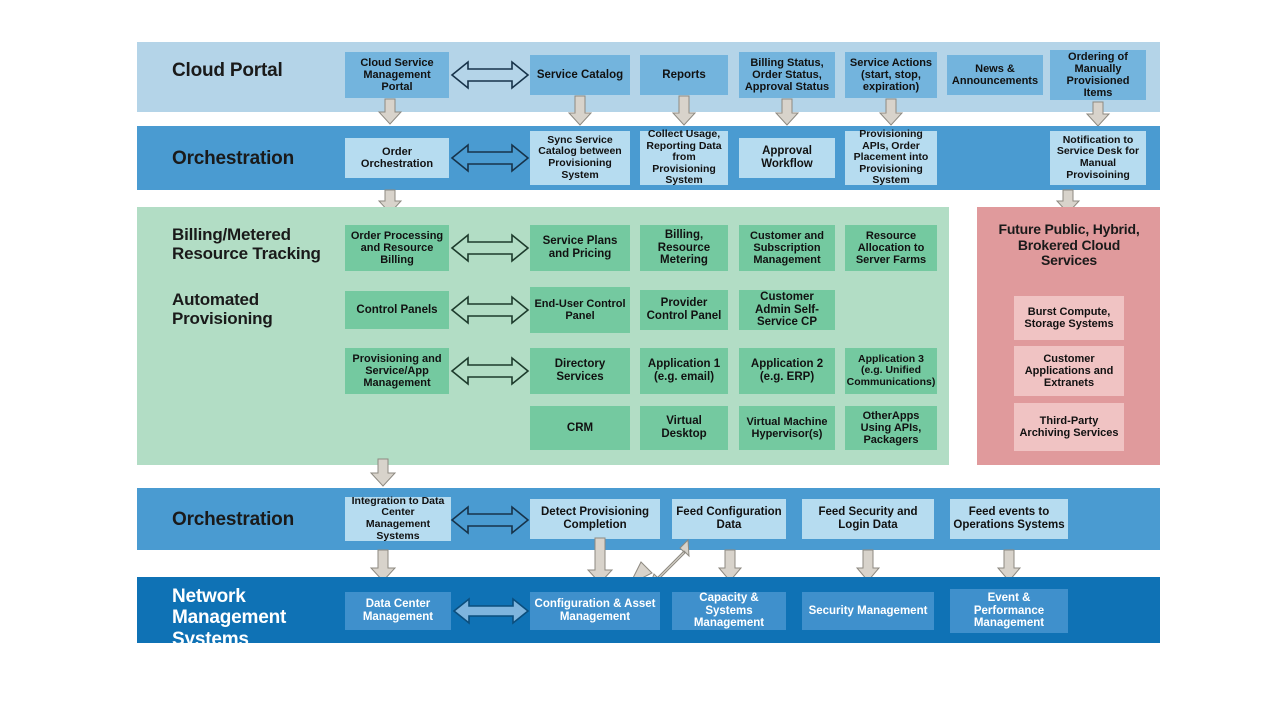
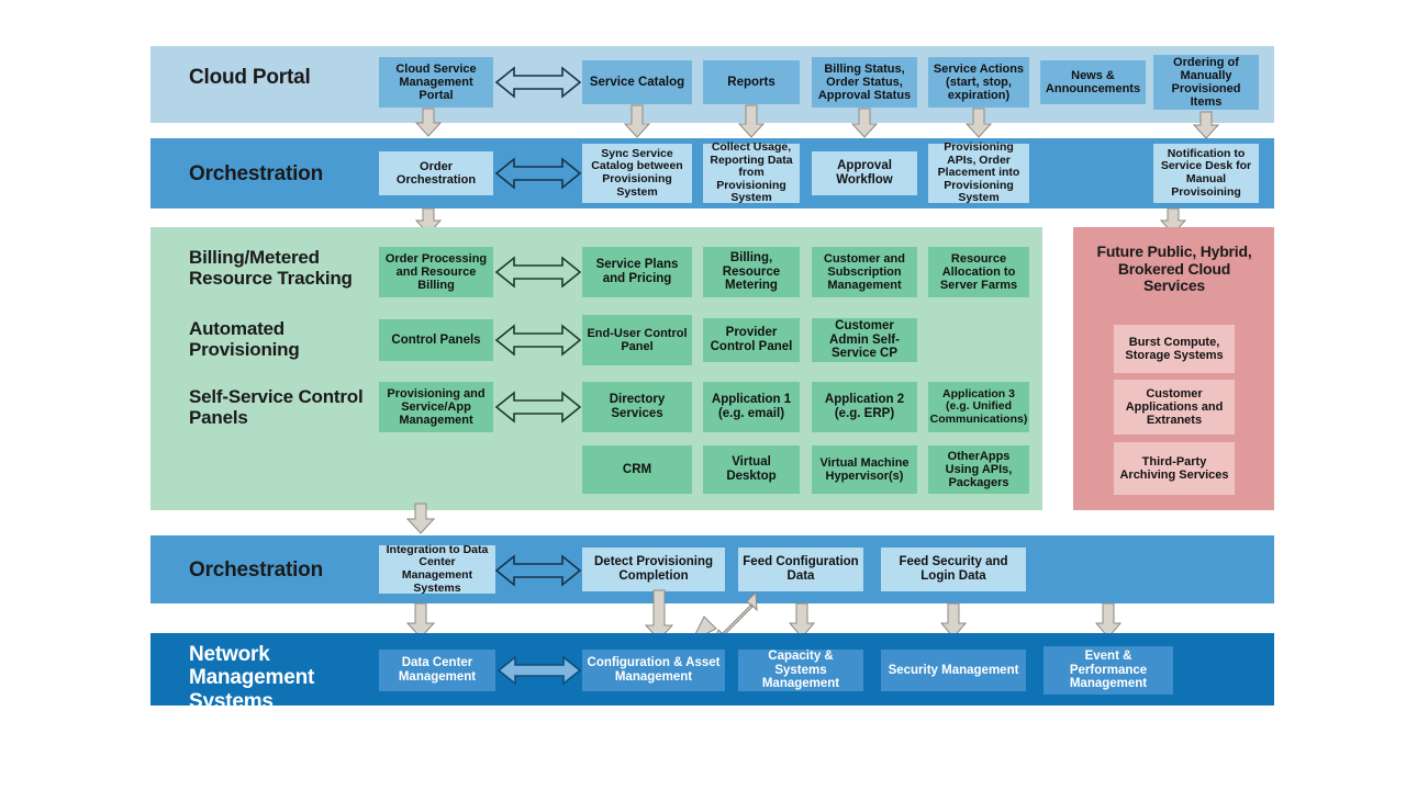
  Cloud Portal
  Cloud Service Management Portal
  Service Catalog
  Reports
  Billing Status, Order Status, Approval Status
  Service Actions (start, stop, expiration)
  News & Announcements
  Ordering of Manually Provisioned Items
  Orchestration
  Order Orchestration
  Sync Service Catalog between Provisioning System
  Collect Usage, Reporting Data from Provisioning System
  Approval Workflow
  Provisioning APIs, Order Placement into Provisioning System
  Notification to Service Desk for Manual Provisoining
  Billing/Metered Resource Tracking
  Automated Provisioning
+ Self-Service Control Panels
  Order Processing and Resource Billing
  Service Plans and Pricing
  Billing, Resource Metering
  Customer and Subscription Management
  Resource Allocation to Server Farms
  Control Panels
  End-User Control Panel
  Provider Control Panel
  Customer Admin Self-Service CP
  Provisioning and Service/App Management
  Directory Services
  Application 1 (e.g. email)
  Application 2 (e.g. ERP)
  Application 3 (e.g. Unified Communications)
  CRM
  Virtual Desktop
  Virtual Machine Hypervisor(s)
  OtherApps Using APIs, Packagers
  Future Public, Hybrid, Brokered Cloud Services
  Burst Compute, Storage Systems
  Customer Applications and Extranets
  Third-Party Archiving Services
  Orchestration
  Integration to Data Center Management Systems
  Detect Provisioning Completion
  Feed Configuration Data
  Feed Security and Login Data
- Feed events to Operations Systems
  Network Management Systems
  Data Center Management
  Configuration & Asset Management
  Capacity & Systems Management
  Security Management
  Event & Performance Management
